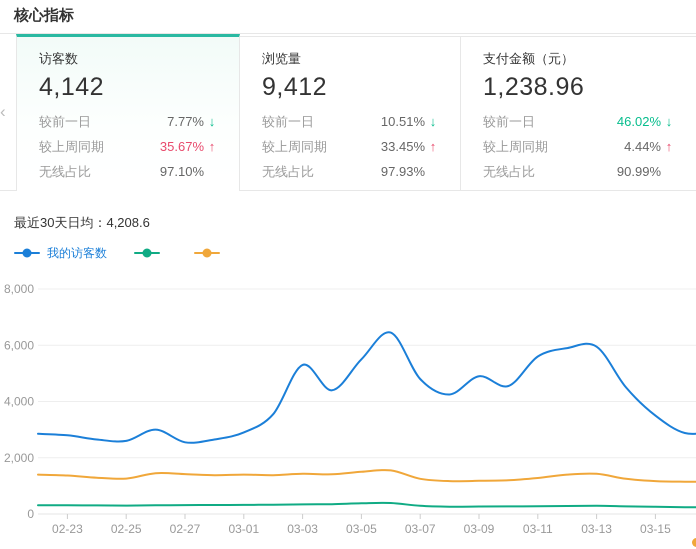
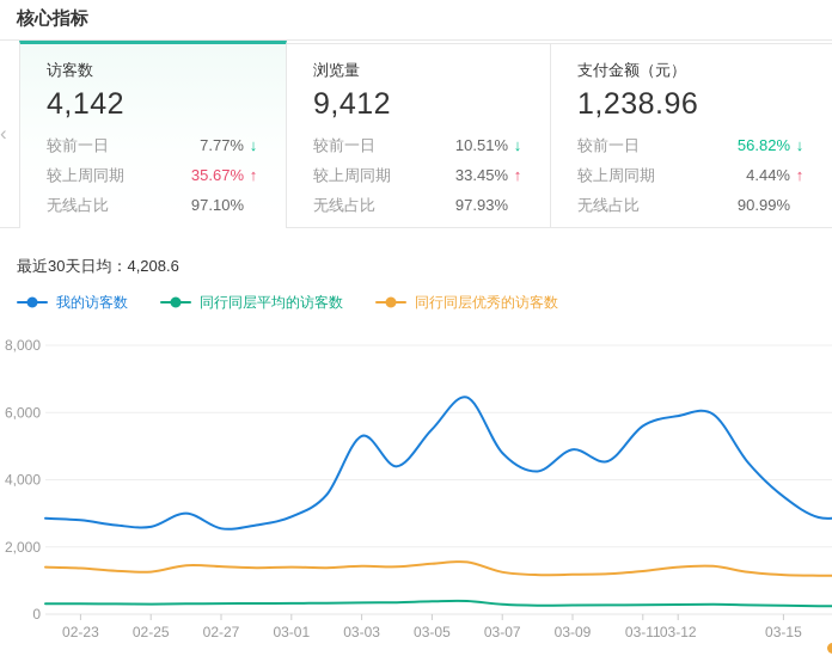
  核心指标
  ‹
  访客数
  4,142
  较前一日
  7.77%
  ↓
  较上周同期
  35.67%
  ↑
  无线占比
  97.10%
  浏览量
  9,412
  较前一日
  10.51%
  ↓
  较上周同期
  33.45%
  ↑
  无线占比
  97.93%
  支付金额（元）
  1,238.96
  较前一日
- 46.02%
+ 56.82%
  ↓
  较上周同期
  4.44%
  ↑
  无线占比
  90.99%
  最近30天日均：4,208.6
  我的访客数
+ 同行同层平均的访客数
+ 同行同层优秀的访客数
  0
  2,000
  4,000
  6,000
  8,000
  02-23
  02-25
  02-27
  03-01
  03-03
  03-05
  03-07
  03-09
  03-11
- 03-13
+ 03-12
  03-15
